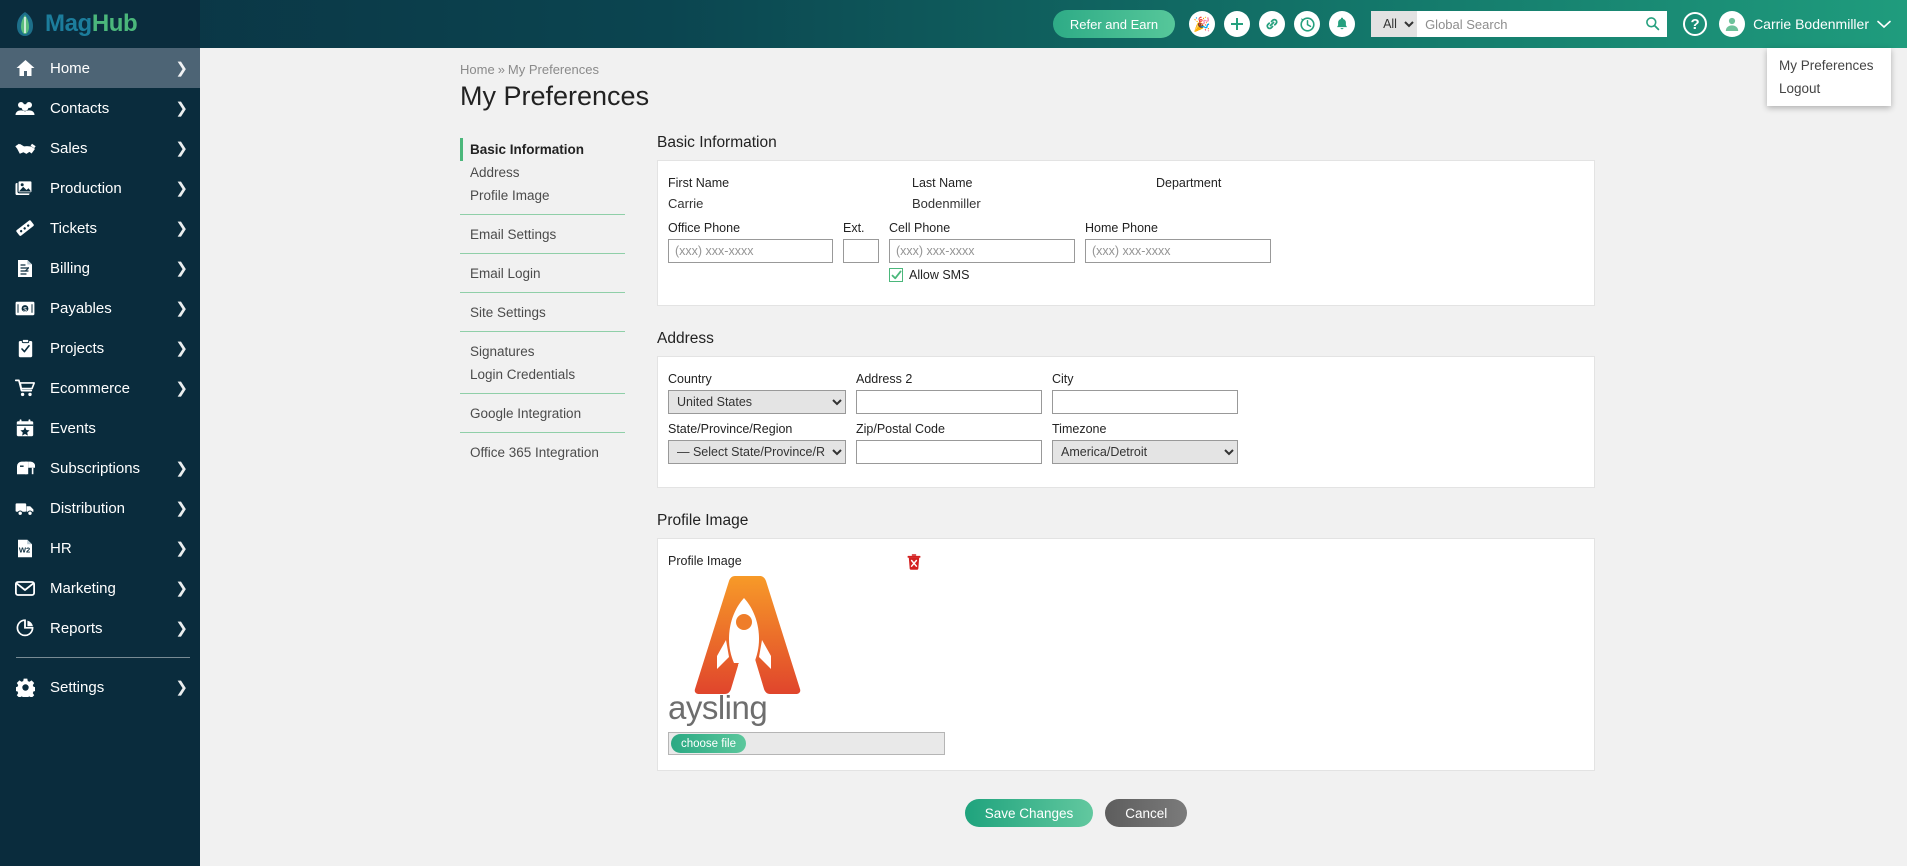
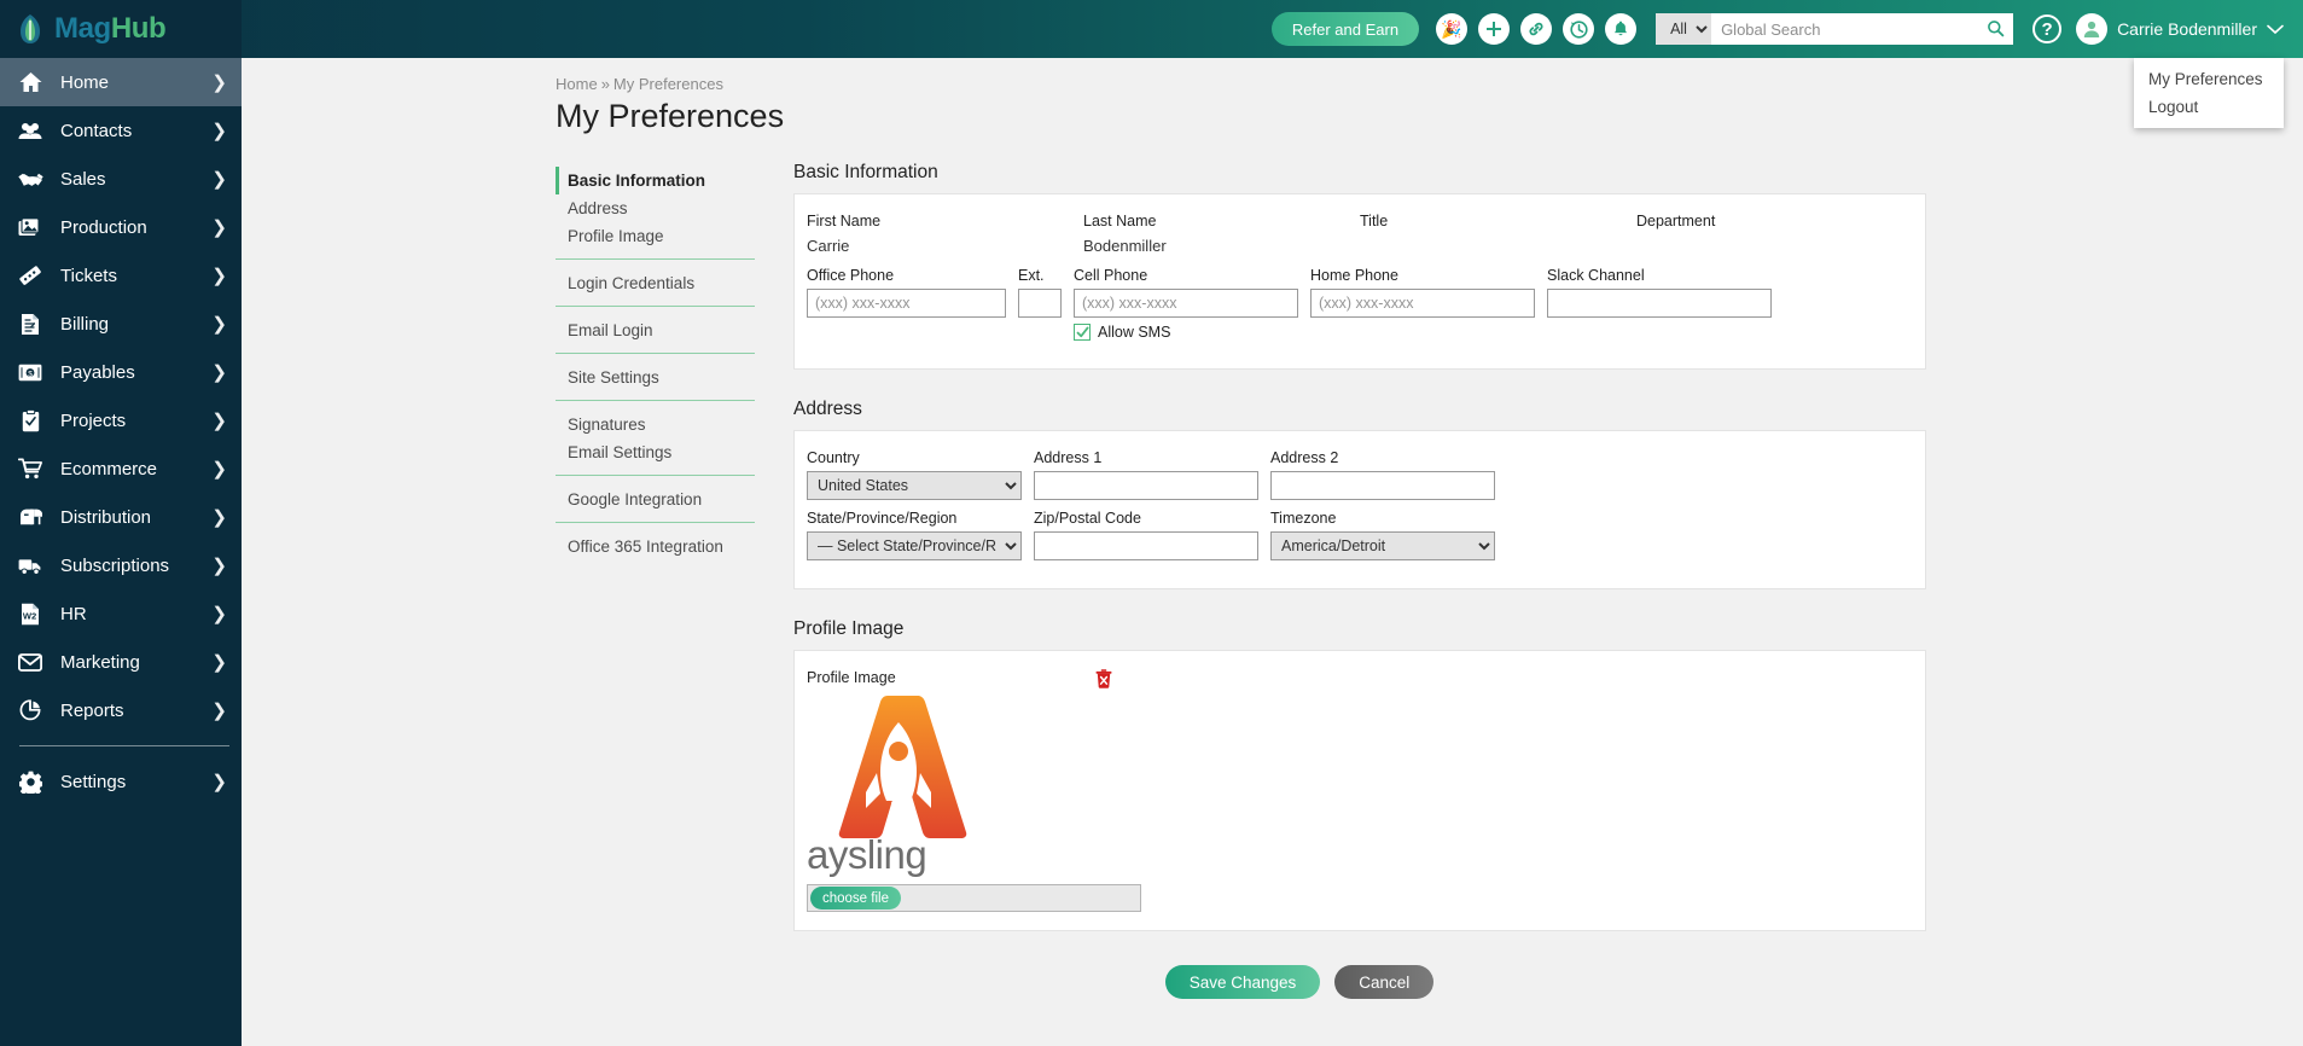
  MagHub
  Refer and Earn
  🎉
  All
  Global Search
  ?
  Carrie Bodenmiller
  My Preferences
  Logout
  Home
  ❯
  Contacts
  ❯
  Sales
  ❯
  Production
  ❯
  Tickets
  ❯
  Billing
  ❯
  Payables
  ❯
  Projects
  ❯
  Ecommerce
  ❯
- Events
- Subscriptions
+ Distribution
  ❯
- Distribution
+ Subscriptions
  ❯
  W2
  HR
  ❯
  Marketing
  ❯
  Reports
  ❯
  Settings
  ❯
  Home » My Preferences
  My Preferences
  Basic Information
  Address
  Profile Image
- Email Settings
+ Login Credentials
  Email Login
  Site Settings
  Signatures
- Login Credentials
+ Email Settings
  Google Integration
  Office 365 Integration
  Basic Information
  First Name
  Carrie
  Last Name
  Bodenmiller
+ Title
  Department
  Office Phone
  (xxx) xxx-xxxx
  Ext.
  Cell Phone
  (xxx) xxx-xxxx
  Allow SMS
  Home Phone
  (xxx) xxx-xxxx
+ Slack Channel
  Address
  Country
  United States
+ Address 1
  Address 2
- City
  State/Province/Region
  — Select State/Province/R
  Zip/Postal Code
  Timezone
  America/Detroit
  Profile Image
  Profile Image
  aysling
  choose file
  Save Changes
  Cancel
